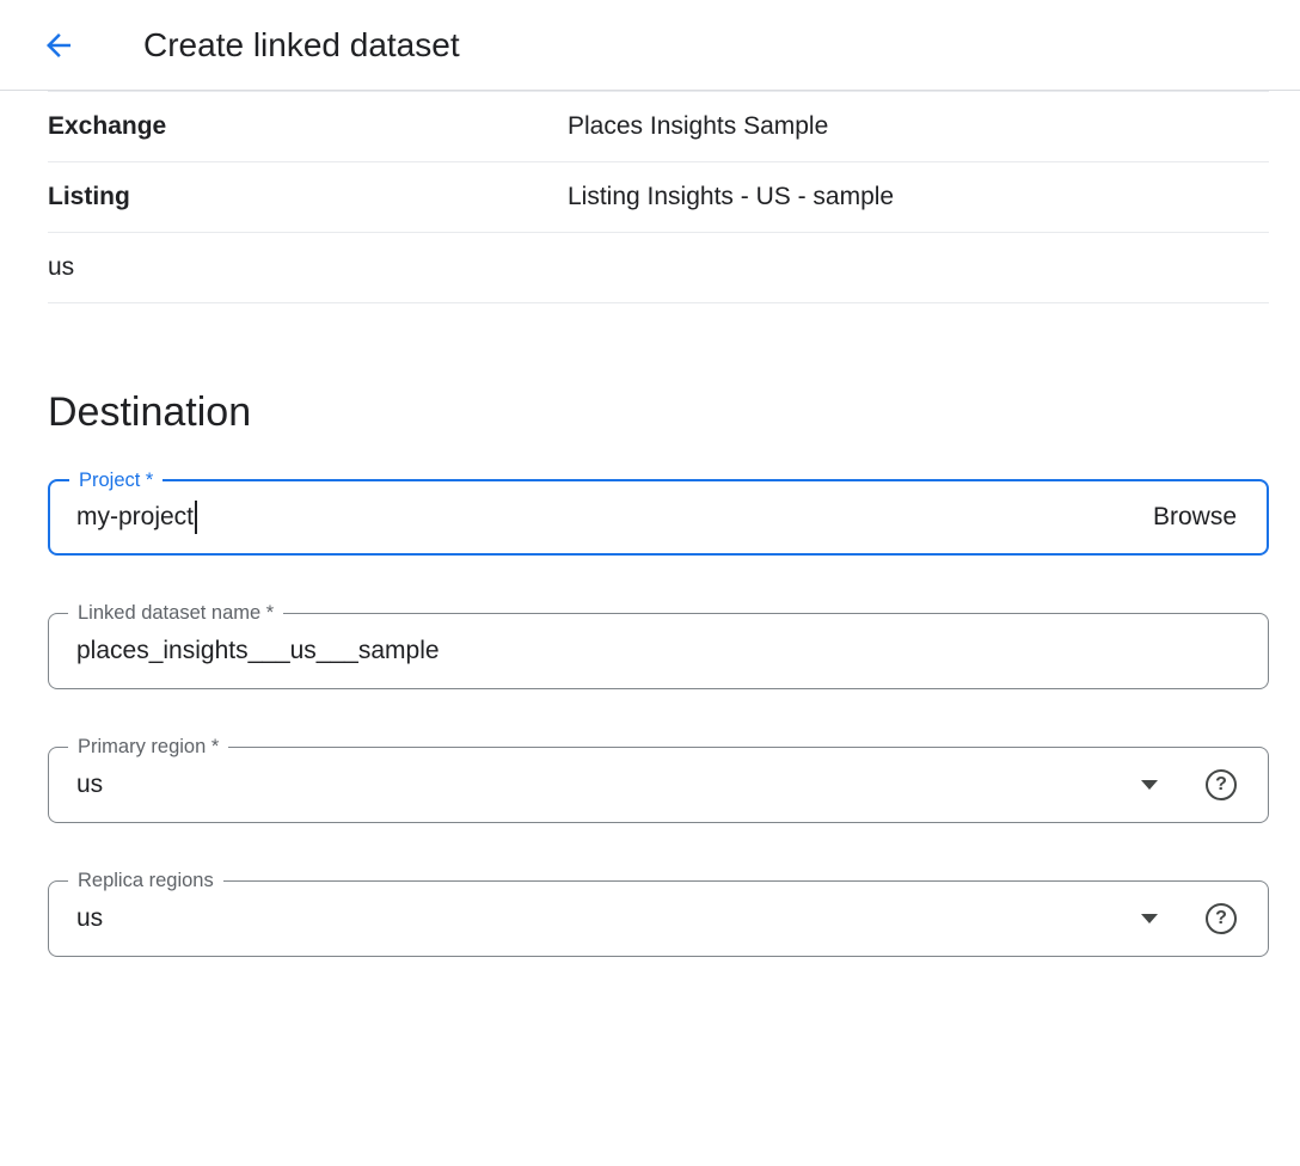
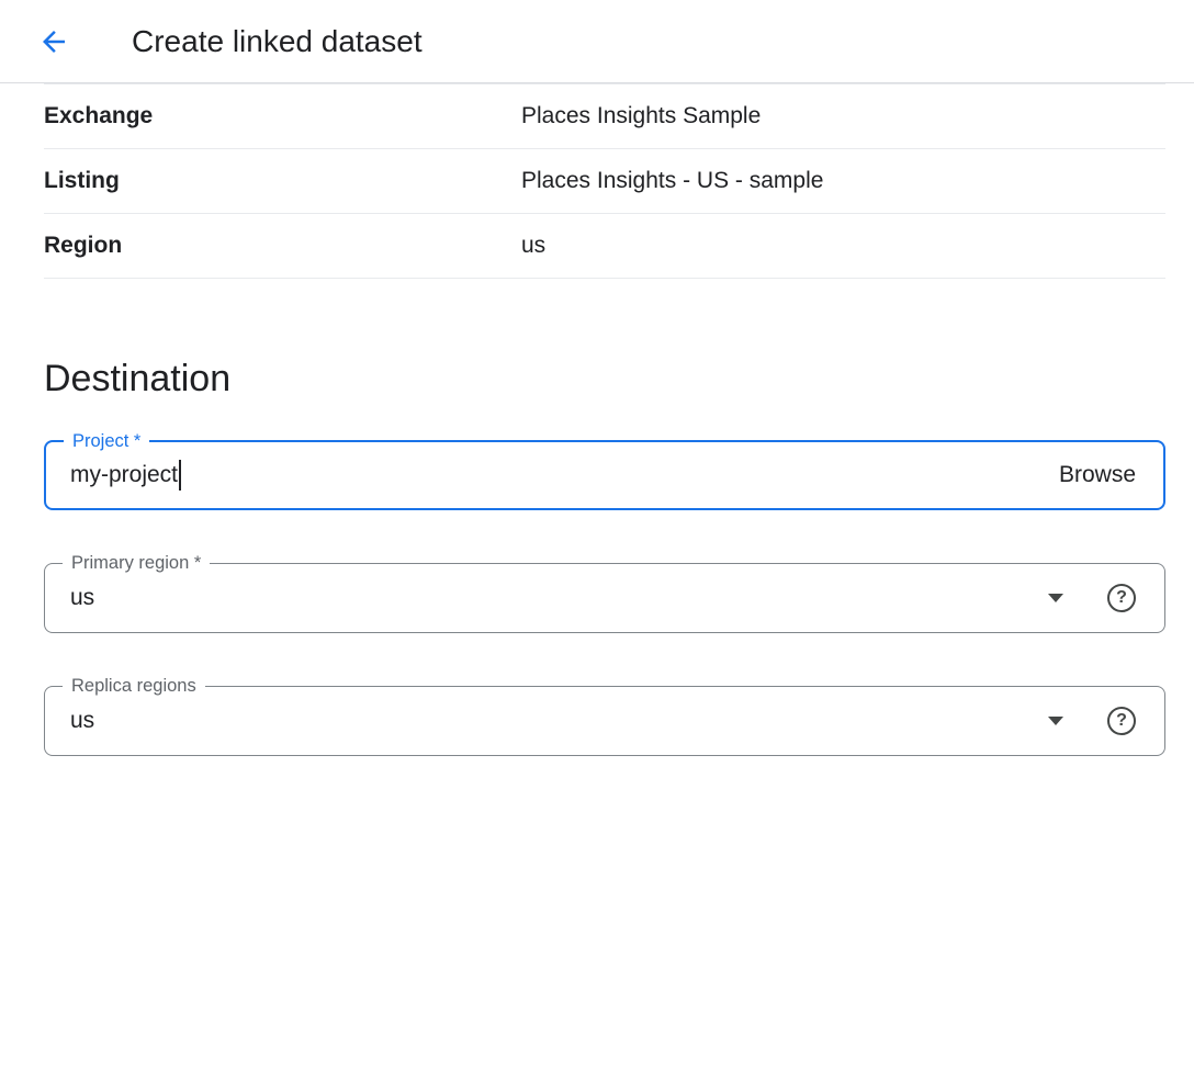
  Create linked dataset
  Exchange
  Places Insights Sample
  Listing
- Listing Insights - US - sample
+ Places Insights - US - sample
+ Region
  us
  Destination
  Project *
  my-project
  Browse
- Linked dataset name *
- places_insights___us___sample
  Primary region *
  us
  ?
  Replica regions
  us
  ?
